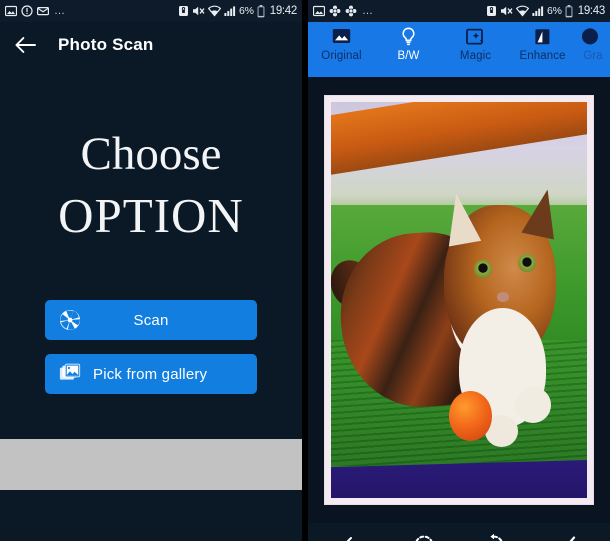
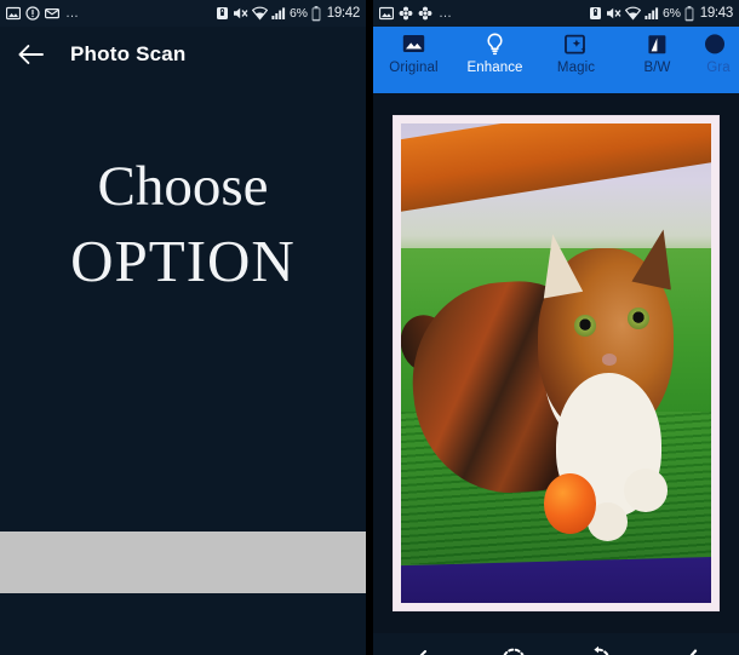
  …
  6%
  19:42
  Photo Scan
  Choose
  OPTION
- Scan
- Pick from gallery
  …
  6%
  19:43
  Original
- B/W
+ Enhance
  Magic
- Enhance
+ B/W
  Gra
